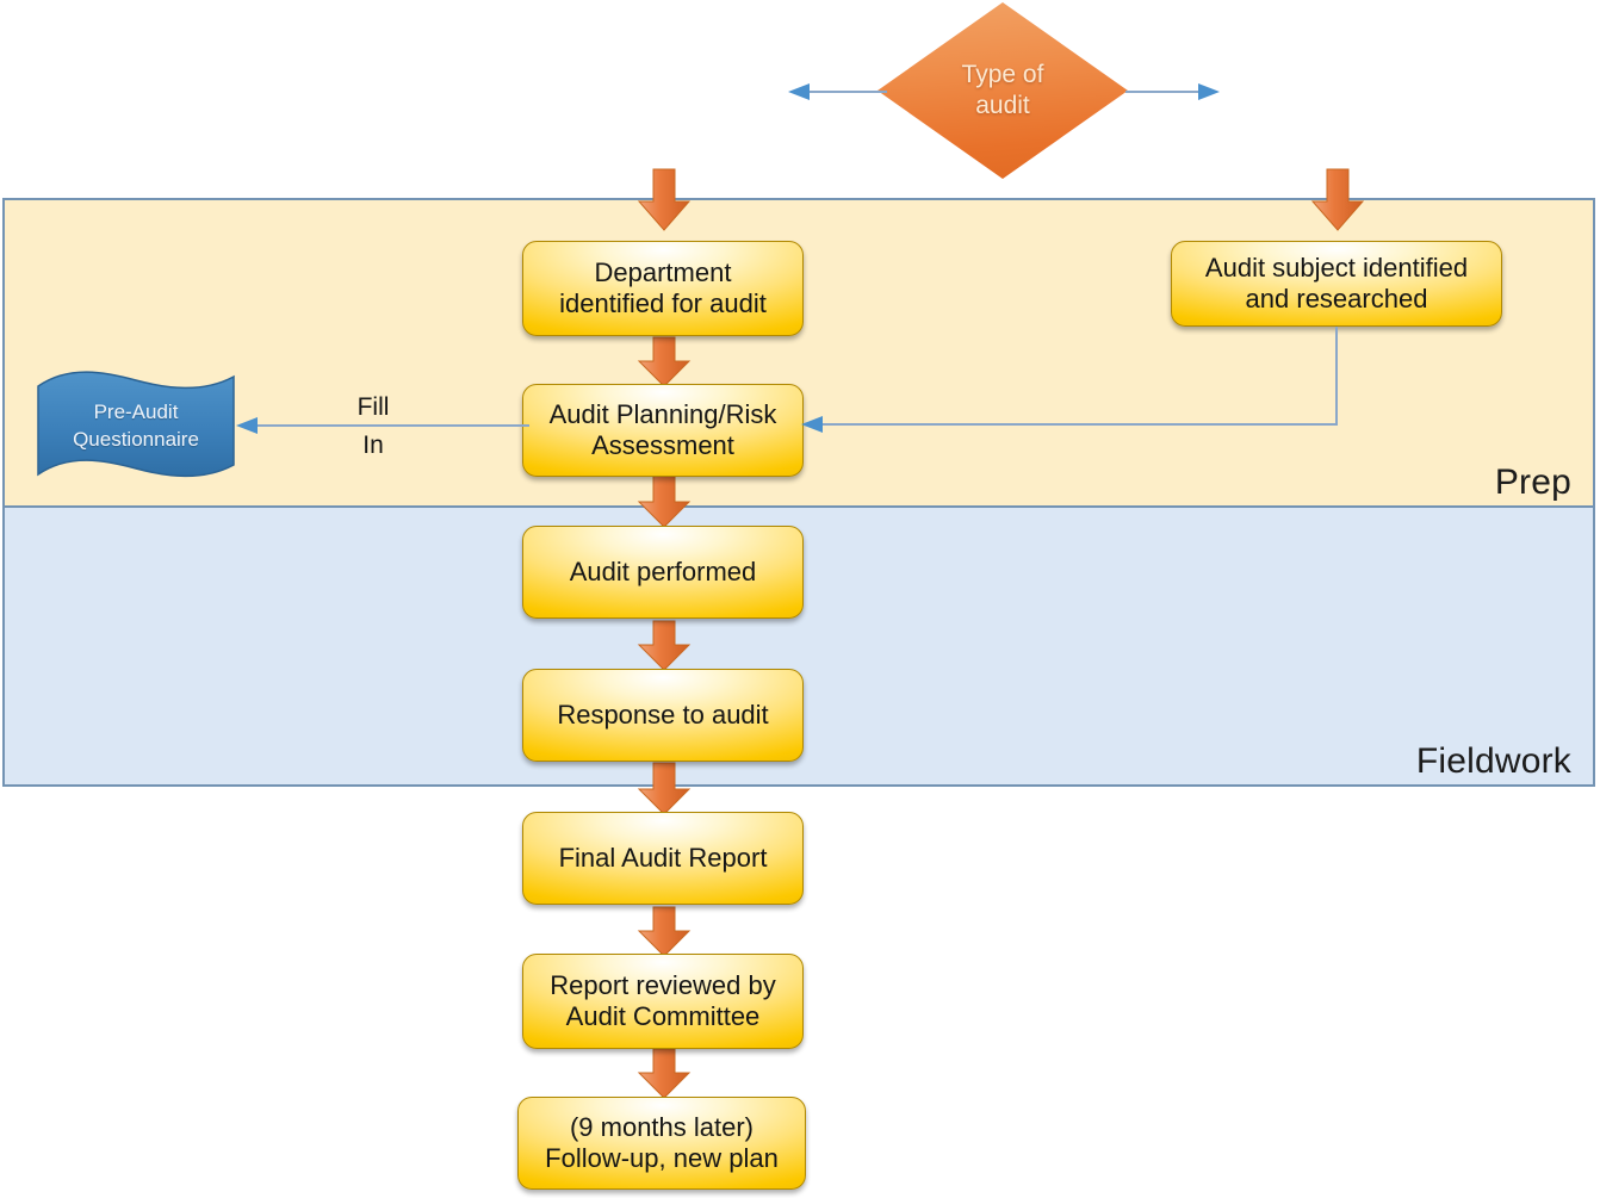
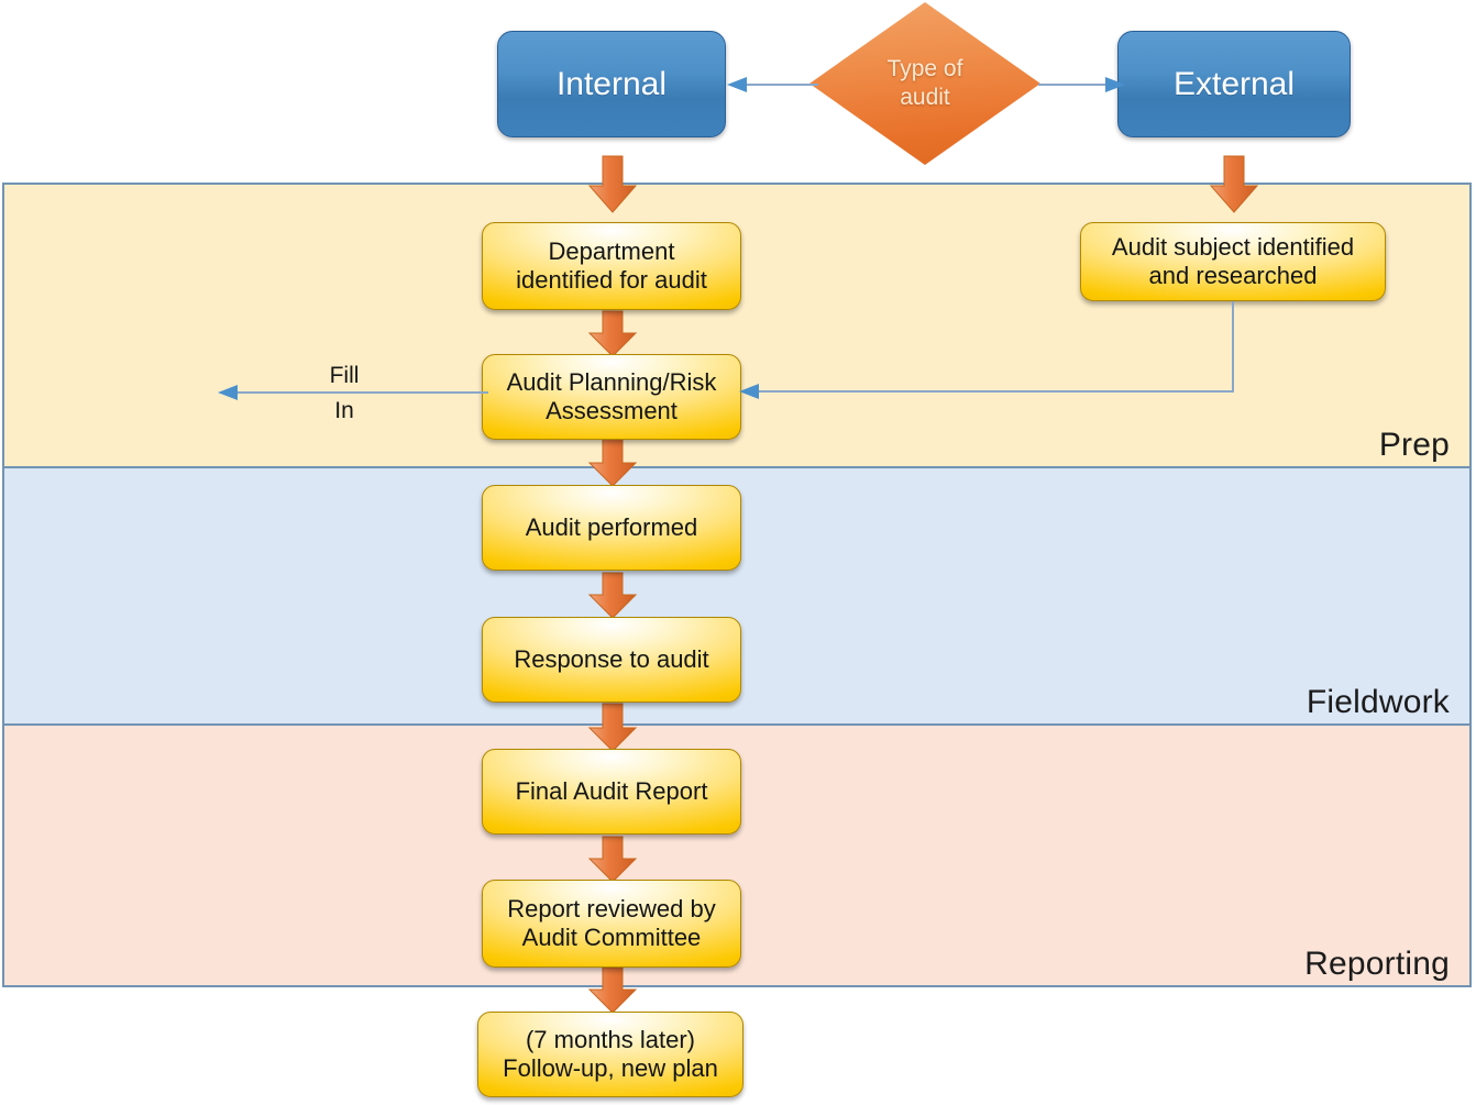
  Prep
  Fieldwork
+ Reporting
+ Internal
+ External
  Type of
  audit
  Department
  identified for audit
  Audit subject identified
  and researched
  Audit Planning/Risk
  Assessment
  Audit performed
  Response to audit
  Final Audit Report
  Report reviewed by
  Audit Committee
- (9 months later)
+ (7 months later)
  Follow-up, new plan
- Pre-Audit
- Questionnaire
  Fill
  In
